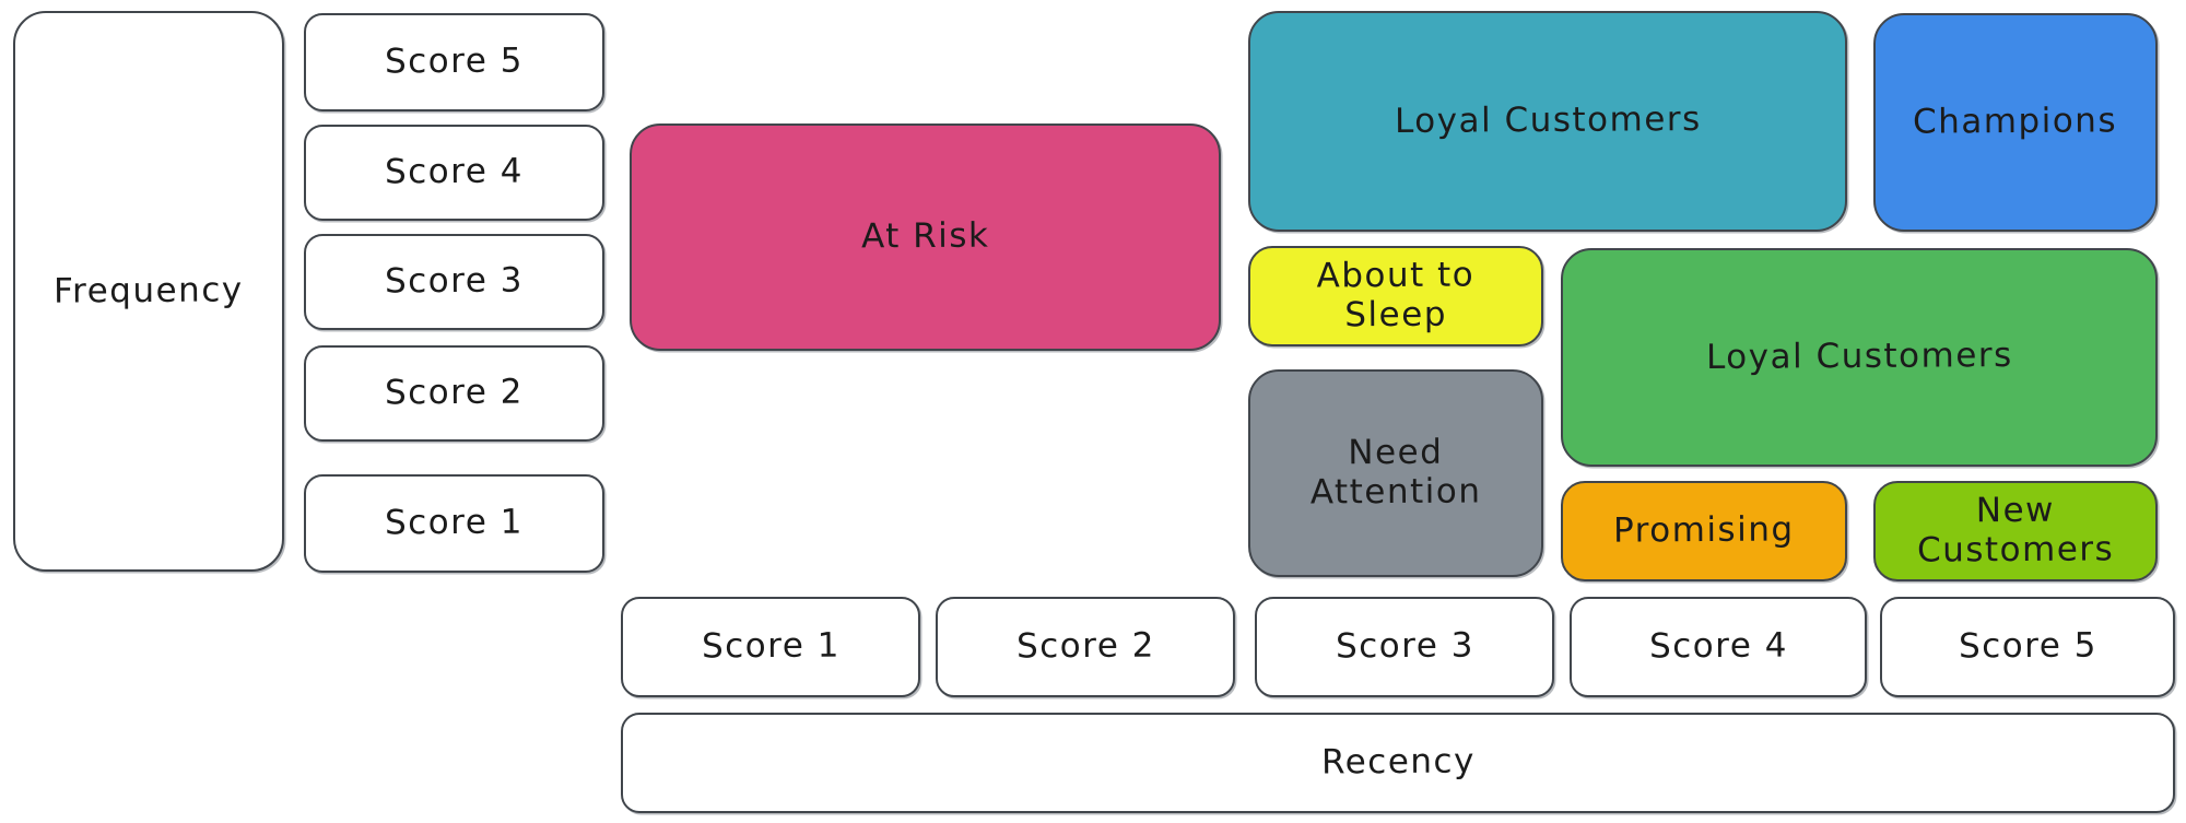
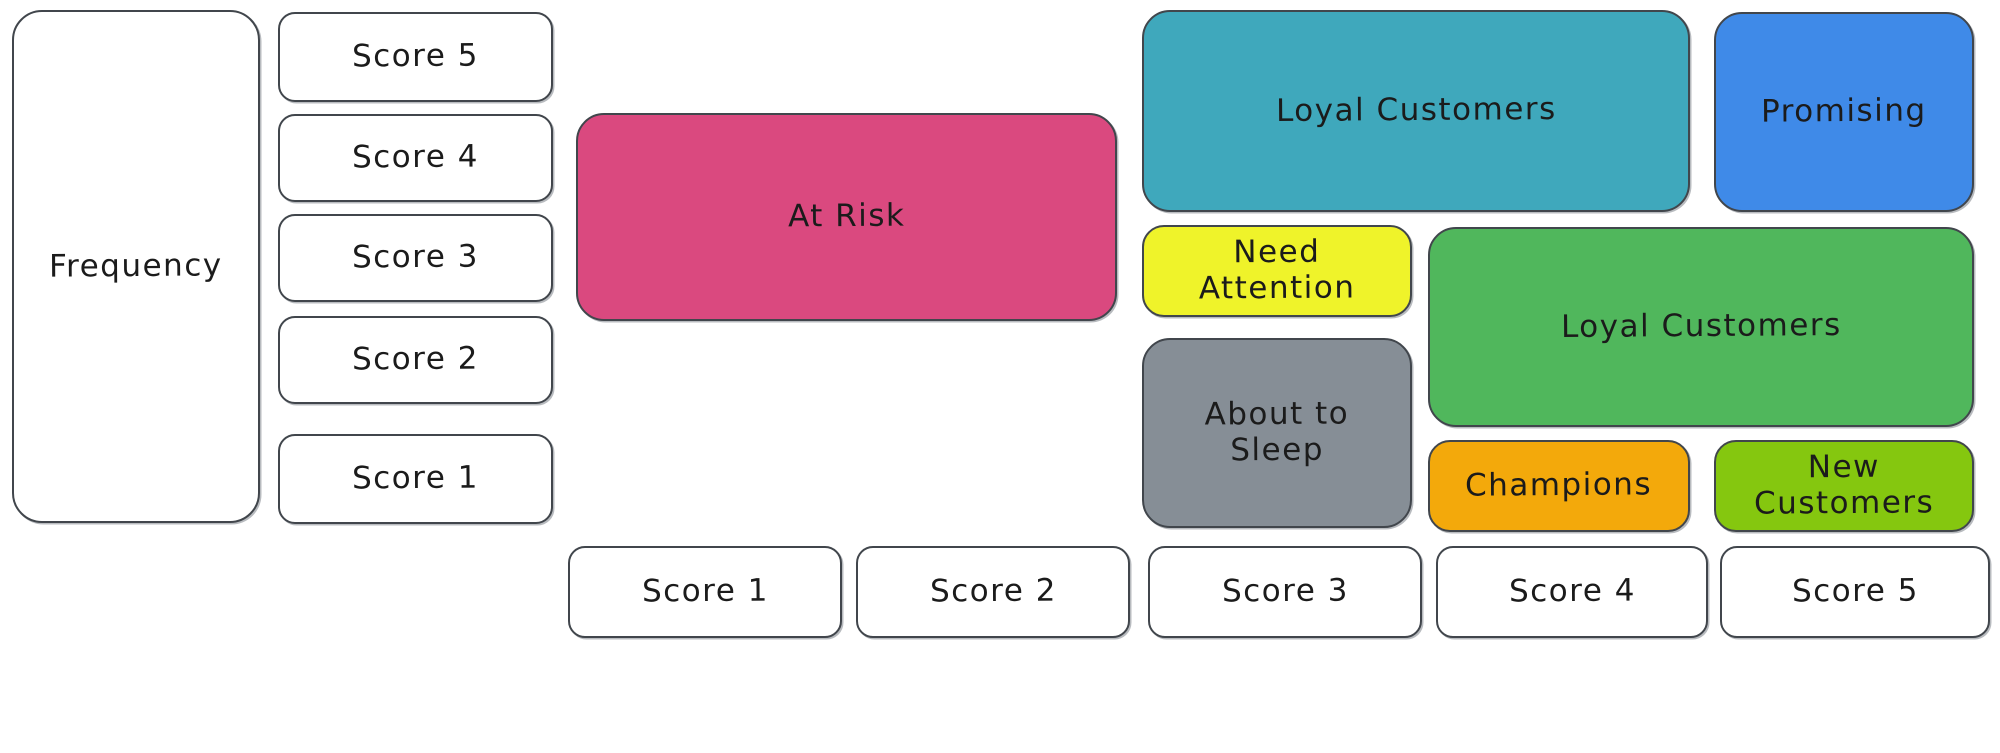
  Frequency
  Score 5
  Score 4
  Score 3
  Score 2
  Score 1
  At Risk
  Loyal Customers
- Champions
+ Promising
- About to Sleep
+ Need Attention
  Loyal Customers
- Need Attention
+ About to Sleep
- Promising
+ Champions
  New Customers
  Score 1
  Score 2
  Score 3
  Score 4
  Score 5
- Recency
